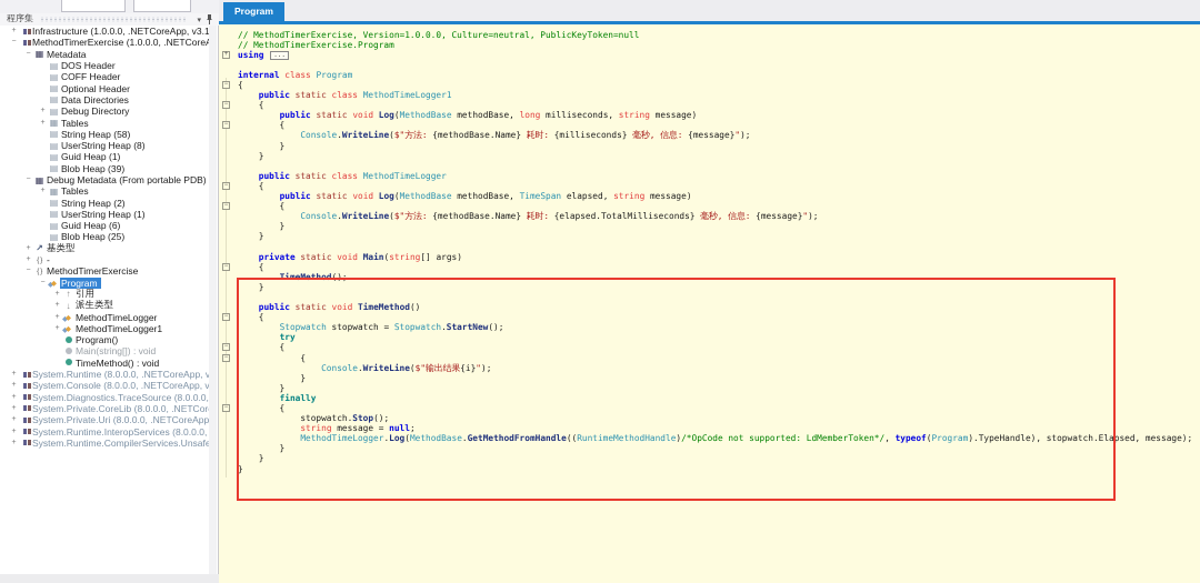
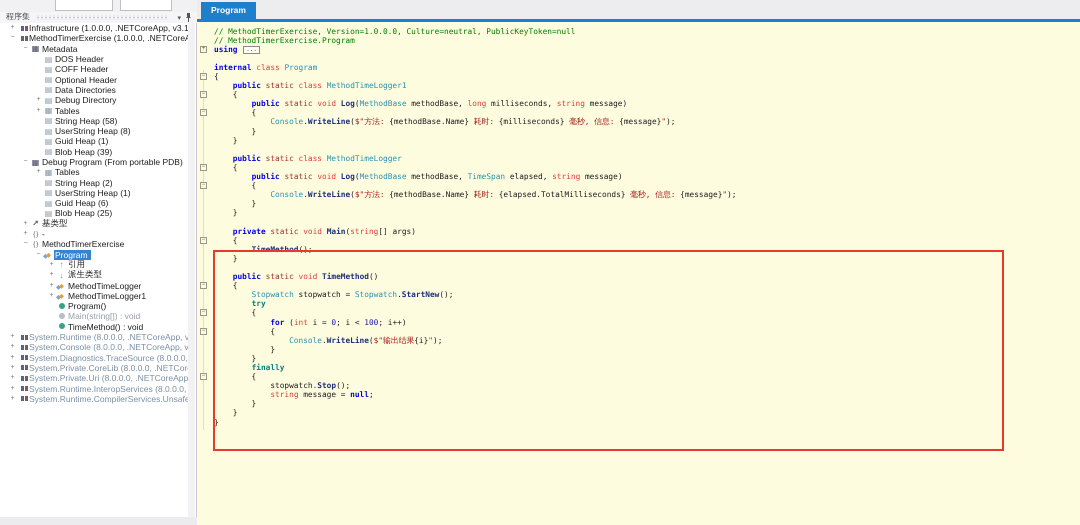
  程序集
  Infrastructure (1.0.0.0, .NETCoreApp, v3.1
  MethodTimerExercise (1.0.0.0, .NETCore
  Metadata
  DOS Header
  COFF Header
  Optional Header
  Data Directories
  Debug Directory
  Tables
  String Heap (58)
  UserString Heap (8)
  Guid Heap (1)
  Blob Heap (39)
- Debug Metadata (From portable PDB)
+ Debug Program (From portable PDB)
  Tables
  String Heap (2)
  UserString Heap (1)
  Guid Heap (6)
  Blob Heap (25)
  基类型
  -
  MethodTimerExercise
  Program
  引用
  派生类型
  MethodTimeLogger
  MethodTimeLogger1
  Program()
  Main(string[]) : void
  TimeMethod() : void
  System.Runtime (8.0.0.0, .NETCoreApp,
  System.Console (8.0.0.0, .NETCoreApp, v
  System.Private.CoreLib (8.0.0.0, .NETCor
  System.Private.Uri (8.0.0.0, .NETCoreApp
  Program
  // MethodTimerExercise, Version=1.0.0.0, Culture=neutral, PublicKeyToken=null
  // MethodTimerExercise.Program
  internal class Program
  {
  public static class MethodTimeLogger1
  {
  public static void Log(MethodBase methodBase, long milliseconds, string message)
  {
  Console.WriteLine($"方法: {methodBase.Name} 耗时: {milliseconds} 毫秒, 信息: {message}");
  }
  }
  public static class MethodTimeLogger
  {
  public static void Log(MethodBase methodBase, TimeSpan elapsed, string message)
  {
  Console.WriteLine($"方法: {methodBase.Name} 耗时: {elapsed.TotalMilliseconds} 毫秒, 信息: {message}");
  }
  }
  private static void Main(string[] args)
  {
  TimeMethod();
  }
  public static void TimeMethod()
  {
  Stopwatch stopwatch = Stopwatch.StartNew();
  try
  {
+ for (int i = 0; i < 100; i++)
  {
  Console.WriteLine($"输出结果{i}");
  }
  }
  finally
  {
  stopwatch.Stop();
  string message = null;
- MethodTimeLogger.Log(MethodBase.GetMethodFromHandle((RuntimeMethodHandle)/*OpCode not supported: LdMemberToken*/, typeof(Program).TypeHandle), stopwatch.Elapsed, message);
  }
  }
  }
